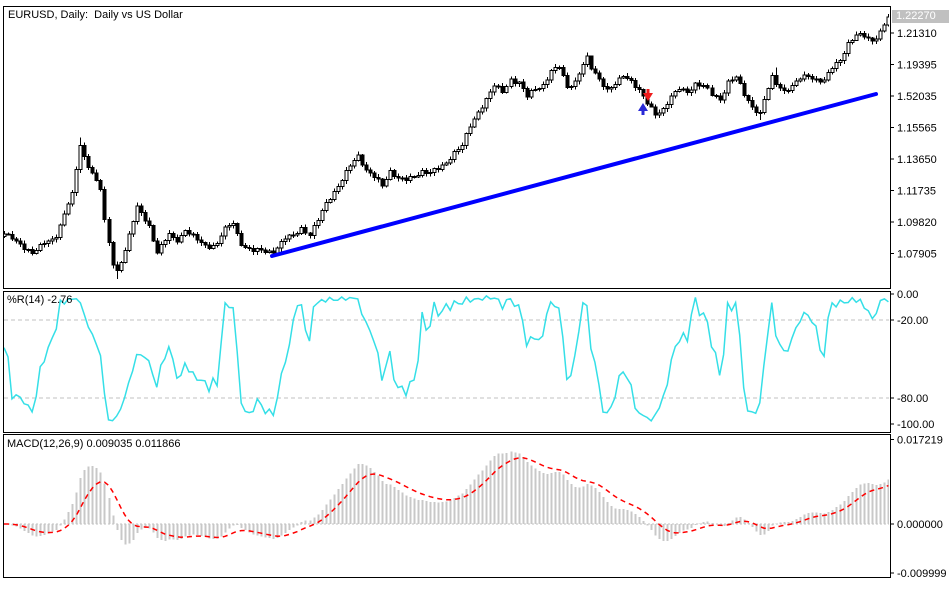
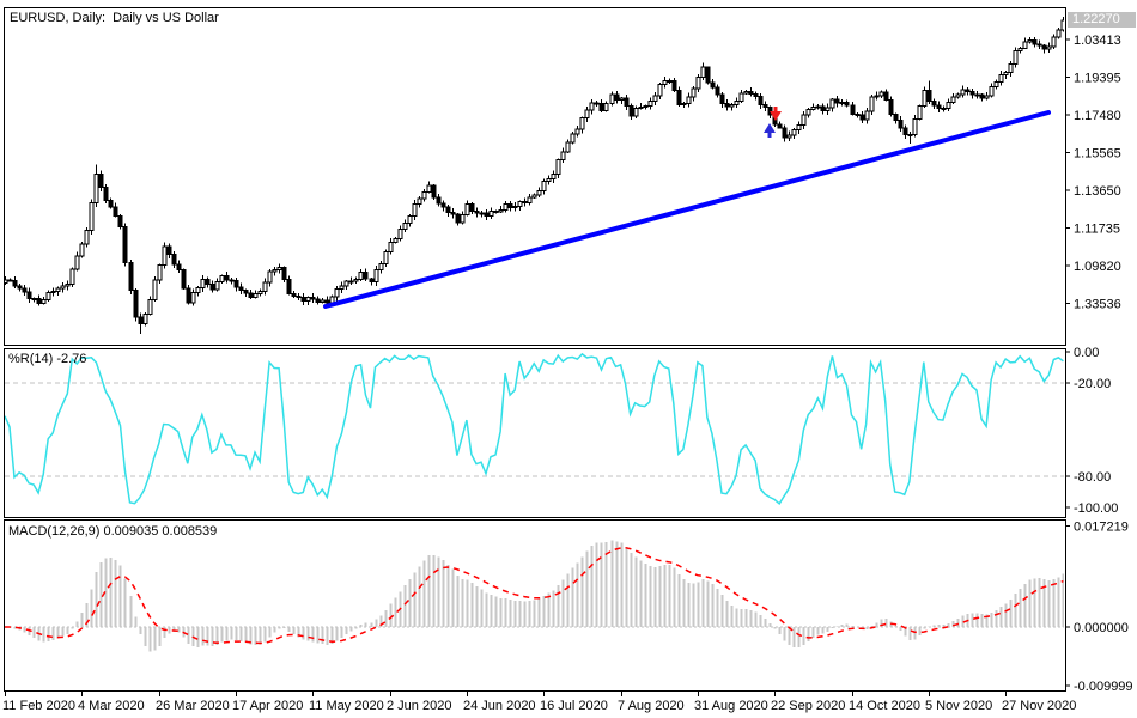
- 1.21310
+ 1.03413
  1.19395
- 1.52035
+ 1.17480
  1.15565
  1.13650
  1.11735
  1.09820
- 1.07905
+ 1.33536
  0.00
  -20.00
  -80.00
  -100.00
  0.017219
  0.000000
  -0.009999
+ 11 Feb 2020
+ 4 Mar 2020
+ 26 Mar 2020
+ 17 Apr 2020
+ 11 May 2020
+ 2 Jun 2020
+ 24 Jun 2020
+ 16 Jul 2020
+ 7 Aug 2020
+ 31 Aug 2020
+ 22 Sep 2020
+ 14 Oct 2020
+ 5 Nov 2020
+ 27 Nov 2020
  EURUSD, Daily: Daily vs US Dollar
  %R(14) -2.76
- MACD(12,26,9) 0.009035 0.011866
+ MACD(12,26,9) 0.009035 0.008539
  1.22270
